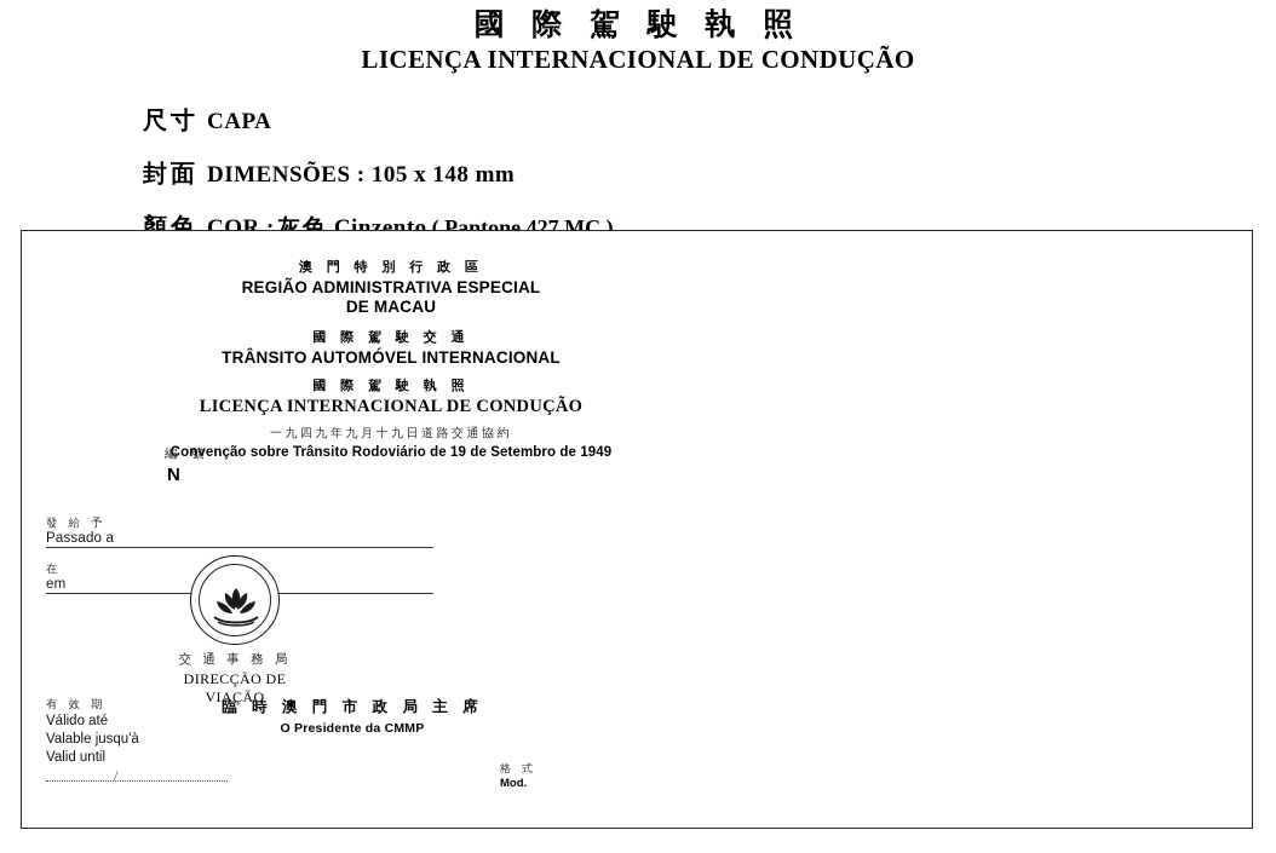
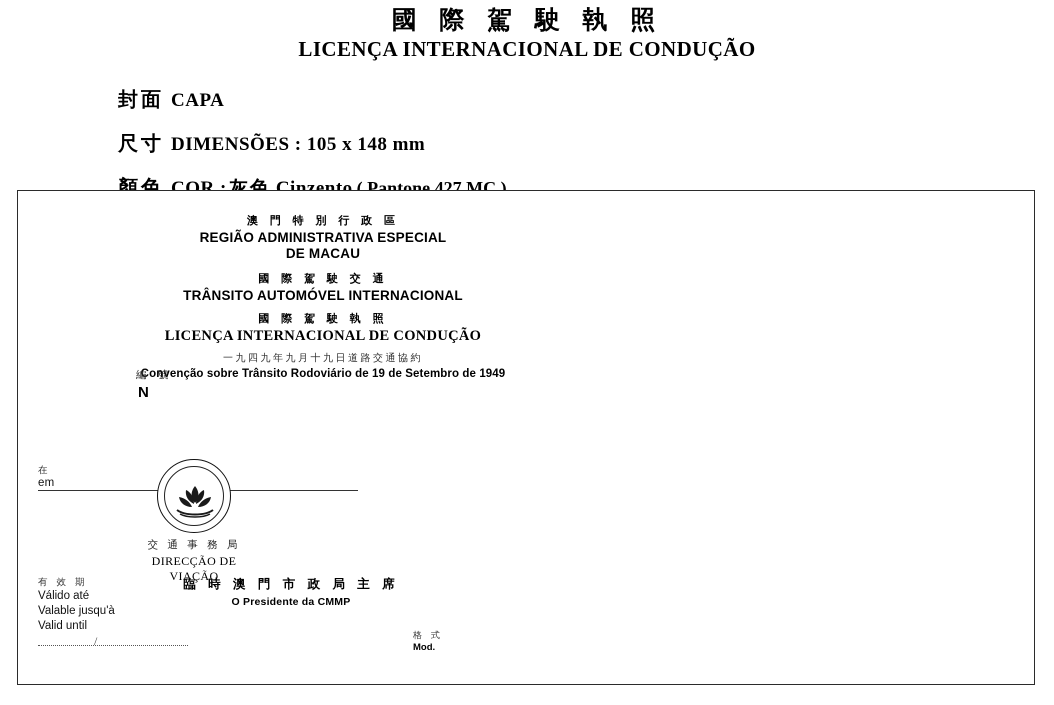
  國 際 駕 駛 執 照
  LICENÇA INTERNACIONAL DE CONDUÇÃO
- 尺寸
+ 封面
  CAPA
- 封面
+ 尺寸
  DIMENSÕES : 105 x 148 mm
  顏色
  COR :
  灰色
  Cinzento
  ( Pantone 427 MC )
  澳 門 特 別 行 政 區
  REGIÃO ADMINISTRATIVA ESPECIAL
  DE MACAU
  國 際 駕 駛 交 通
  TRÂNSITO AUTOMÓVEL INTERNACIONAL
  國 際 駕 駛 執 照
  LICENÇA INTERNACIONAL DE CONDUÇÃO
  一九四九年九月十九日道路交通協約
  Convenção sobre Trânsito Rodoviário de 19 de Setembro de 1949
  編 號
  N
- 發 給 予
- Passado a
  在
  em
  交 通 事 務 局
  DIRECÇÃO DE VIAÇÃO
  有 效 期
  Válido até
  Valable jusqu'à
  Valid until
  /
  臨 時 澳 門 市 政 局 主 席
  O Presidente da CMMP
  格 式
  Mod.
